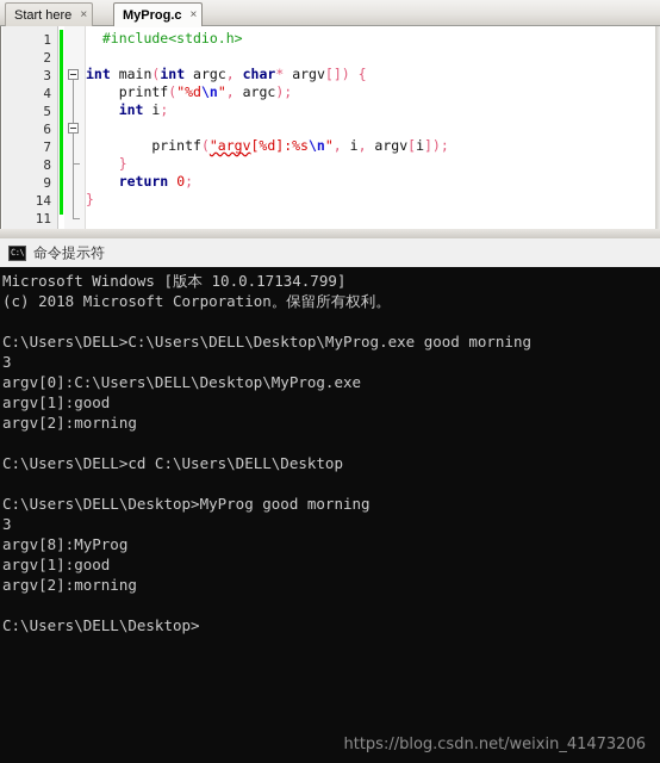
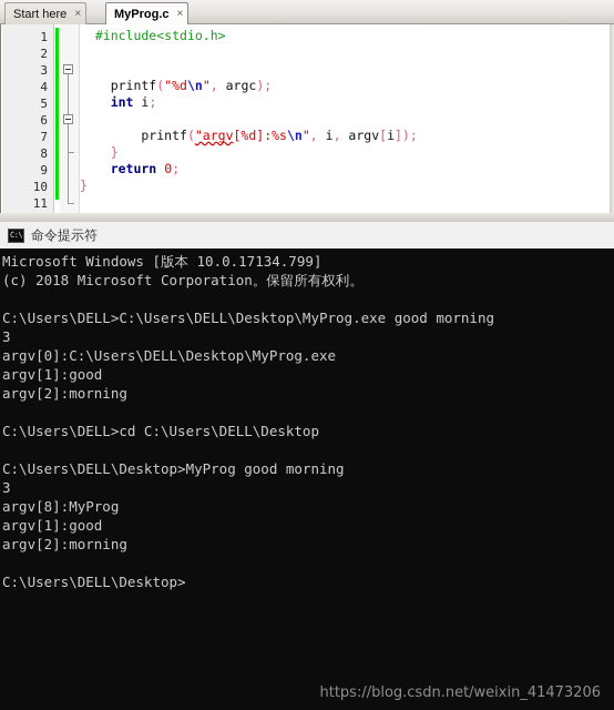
  Start here
  ×
  MyProg.c
  ×
  1
  2
  3
  4
  5
  6
  7
  8
  9
- 14
+ 10
  11
  #include<stdio.h>
- int main(int argc, char* argv[]) {
  printf("%d\n", argc);
  int i;
  printf("argv[%d]:%s\n", i, argv[i]);
  }
  return 0;
  }
  命令提示符
  Microsoft Windows [版本 10.0.17134.799]
  (c) 2018 Microsoft Corporation。保留所有权利。
  C:\Users\DELL>C:\Users\DELL\Desktop\MyProg.exe good morning
  3
  argv[0]:C:\Users\DELL\Desktop\MyProg.exe
  argv[1]:good
  argv[2]:morning
  C:\Users\DELL>cd C:\Users\DELL\Desktop
  C:\Users\DELL\Desktop>MyProg good morning
  3
  argv[8]:MyProg
  argv[1]:good
  argv[2]:morning
  C:\Users\DELL\Desktop>
  https://blog.csdn.net/weixin_41473206
